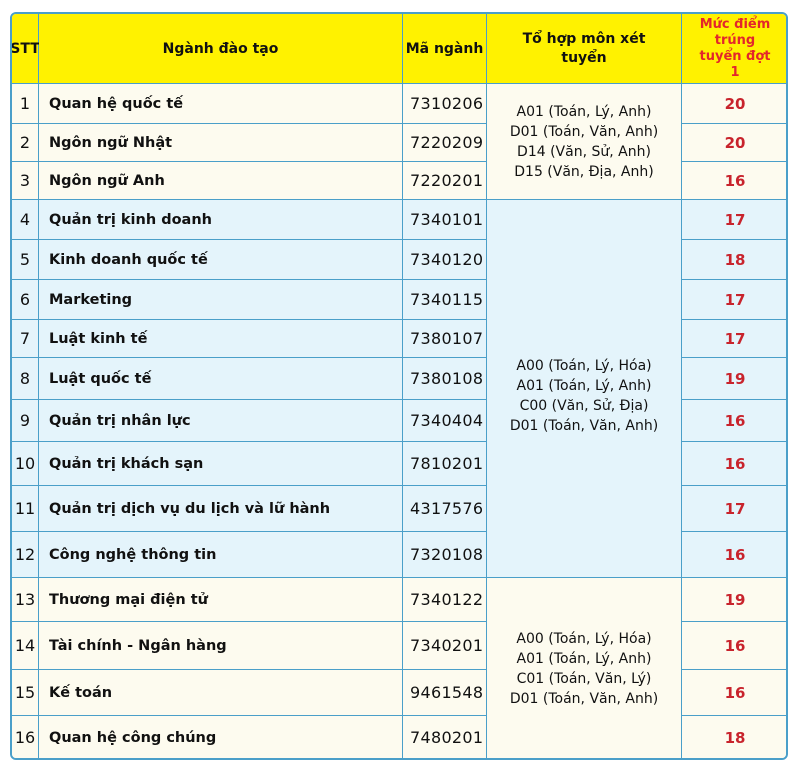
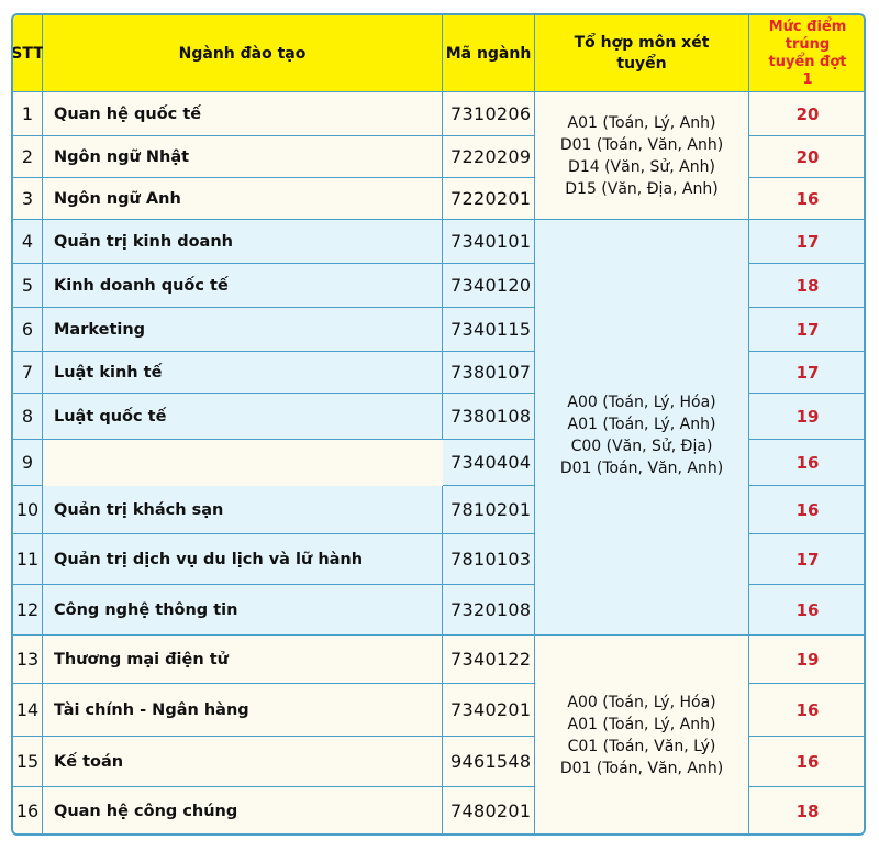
  STT
  Ngành đào tạo
  Mã ngành
  Tổ hợp môn xét tuyển
  Mức điểm trúng tuyển đợt 1
  1
  Quan hệ quốc tế
  7310206
  20
  2
  Ngôn ngữ Nhật
  7220209
  20
  3
  Ngôn ngữ Anh
  7220201
  16
  4
  Quản trị kinh doanh
  7340101
  17
  5
  Kinh doanh quốc tế
  7340120
  18
  6
  Marketing
  7340115
  17
  7
  Luật kinh tế
  7380107
  17
  8
  Luật quốc tế
  7380108
  19
  9
- Quản trị nhân lực
  7340404
  16
  10
  Quản trị khách sạn
  7810201
  16
  11
  Quản trị dịch vụ du lịch và lữ hành
- 4317576
+ 7810103
  17
  12
  Công nghệ thông tin
  7320108
  16
  13
  Thương mại điện tử
  7340122
  19
  14
  Tài chính - Ngân hàng
  7340201
  16
  15
  Kế toán
  9461548
  16
  16
  Quan hệ công chúng
  7480201
  18
  A01 (Toán, Lý, Anh)
  D01 (Toán, Văn, Anh)
  D14 (Văn, Sử, Anh)
  D15 (Văn, Địa, Anh)
  A00 (Toán, Lý, Hóa)
  A01 (Toán, Lý, Anh)
  C00 (Văn, Sử, Địa)
  D01 (Toán, Văn, Anh)
  A00 (Toán, Lý, Hóa)
  A01 (Toán, Lý, Anh)
  C01 (Toán, Văn, Lý)
  D01 (Toán, Văn, Anh)
